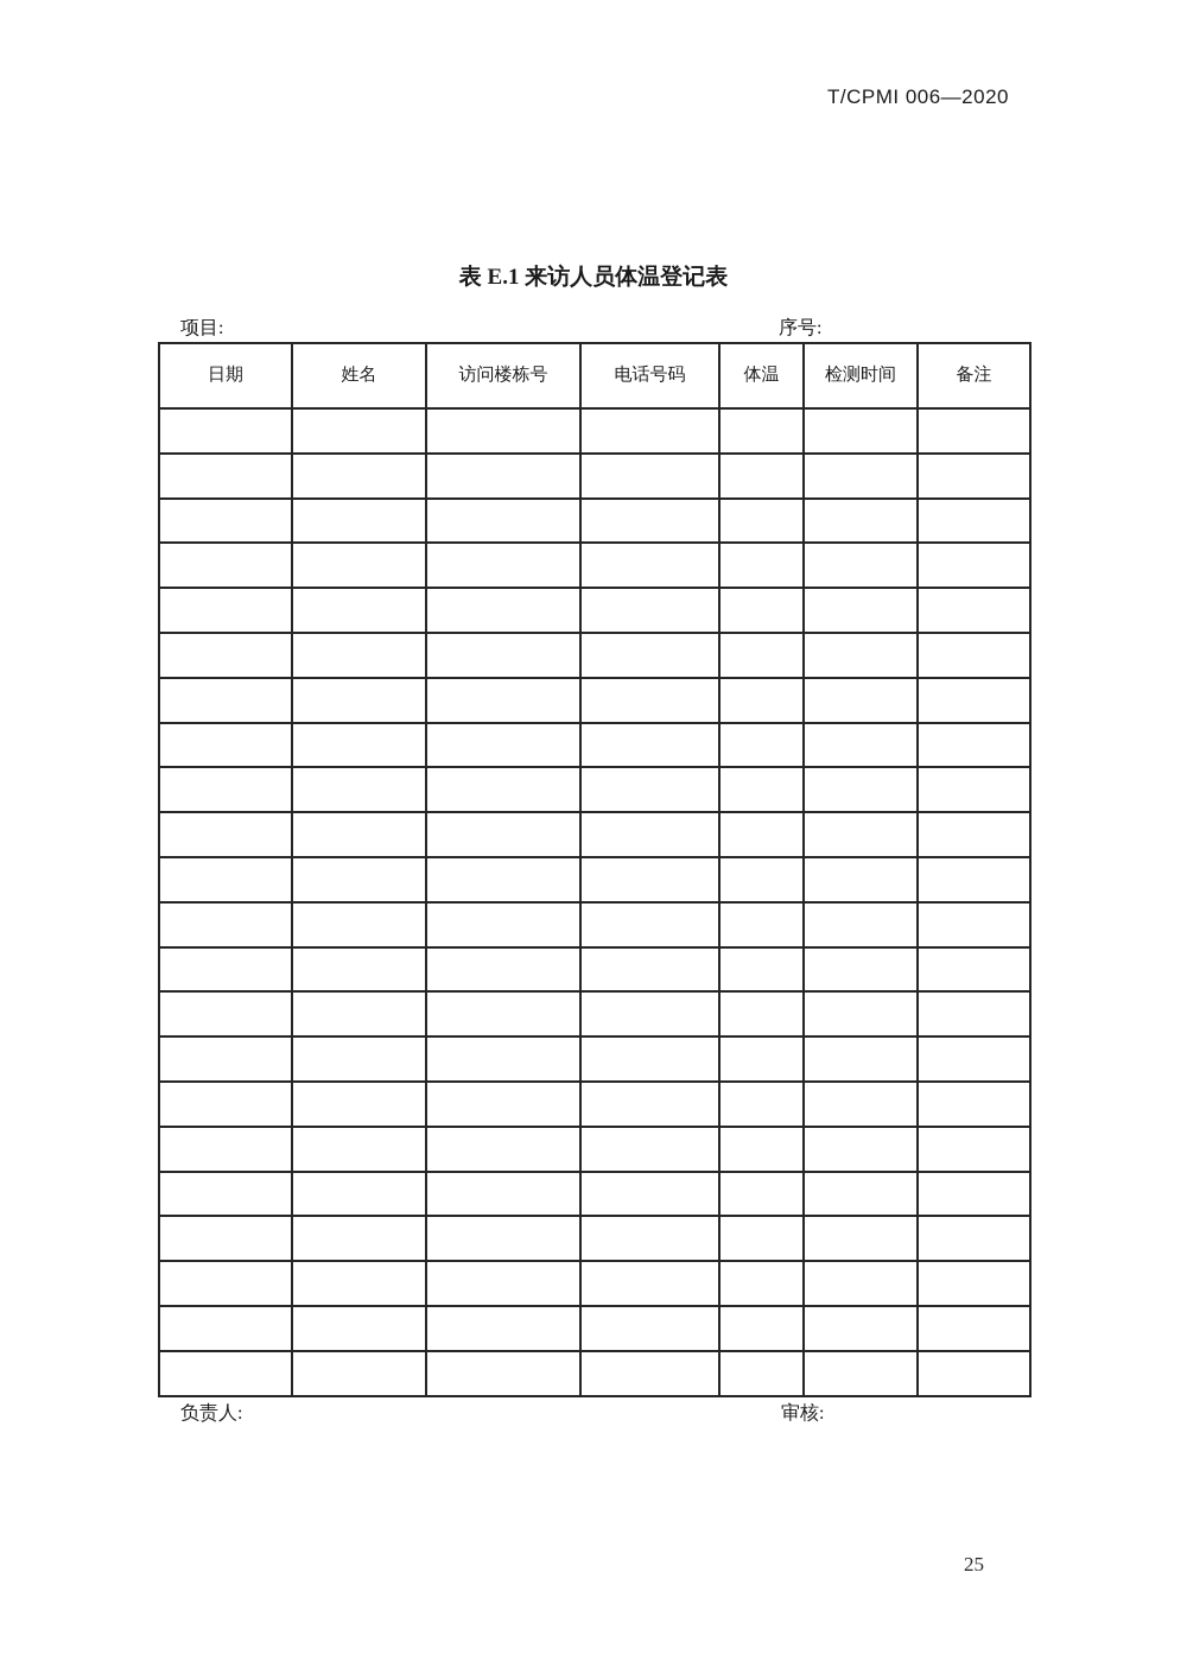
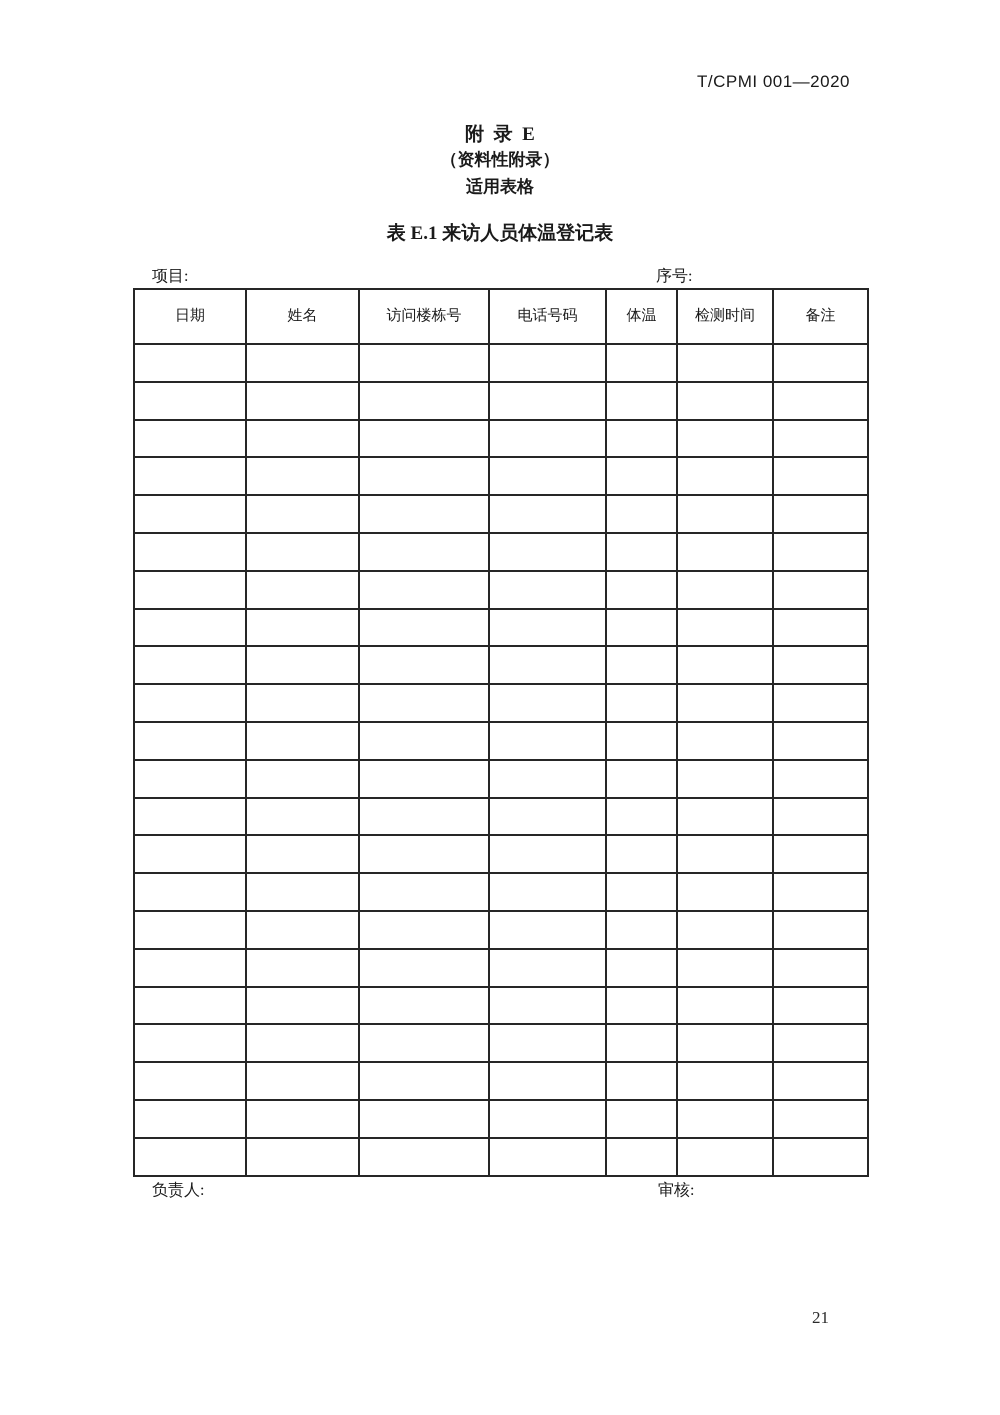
- T/CPMI 006—2020
+ T/CPMI 001—2020
+ 附 录 E
+ （资料性附录）
+ 适用表格
  表 E.1 来访人员体温登记表
  项目:
  序号:
  日期	姓名	访问楼栋号	电话号码	体温	检测时间	备注
  负责人:
  审核:
- 25
+ 21
